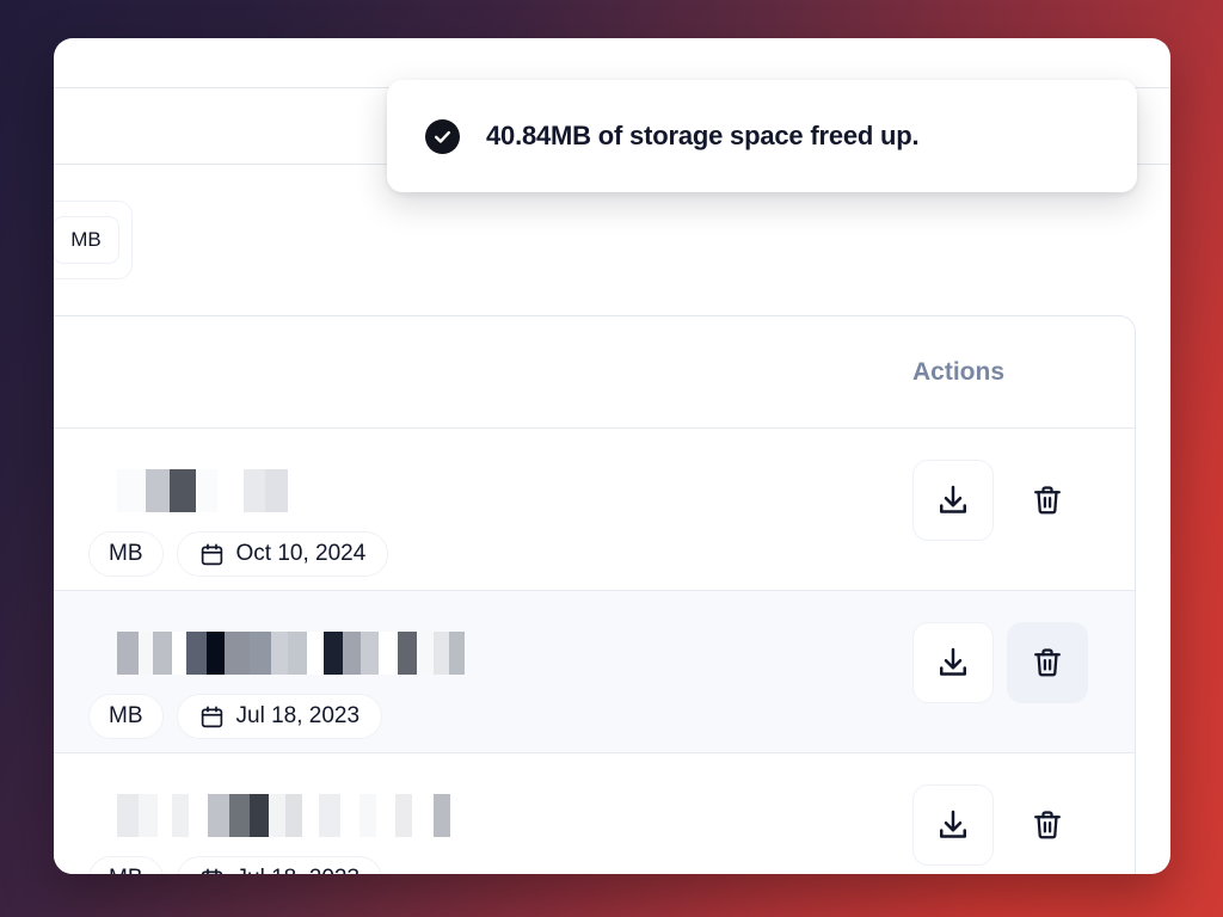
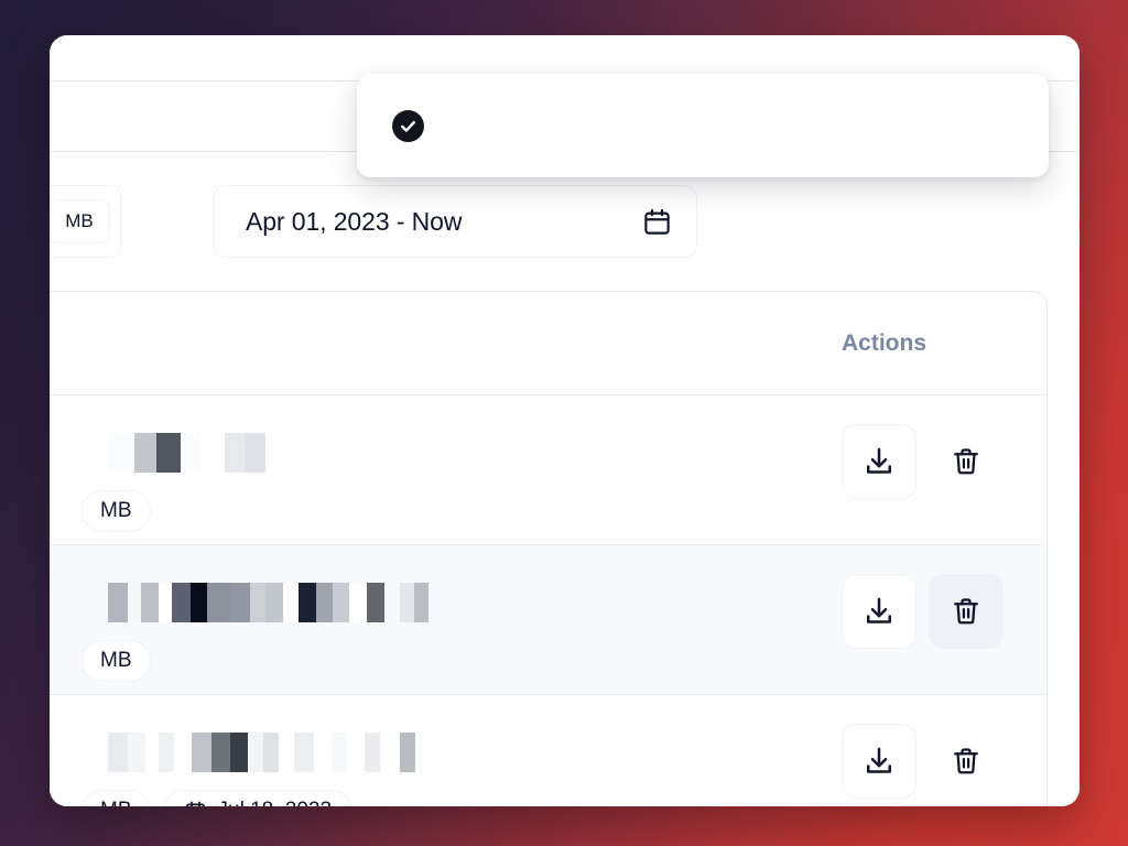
  MB
+ Apr 01, 2023 - Now
  Actions
  MB
- Oct 10, 2024
  MB
- Jul 18, 2023
- 40.84MB of storage space freed up.
